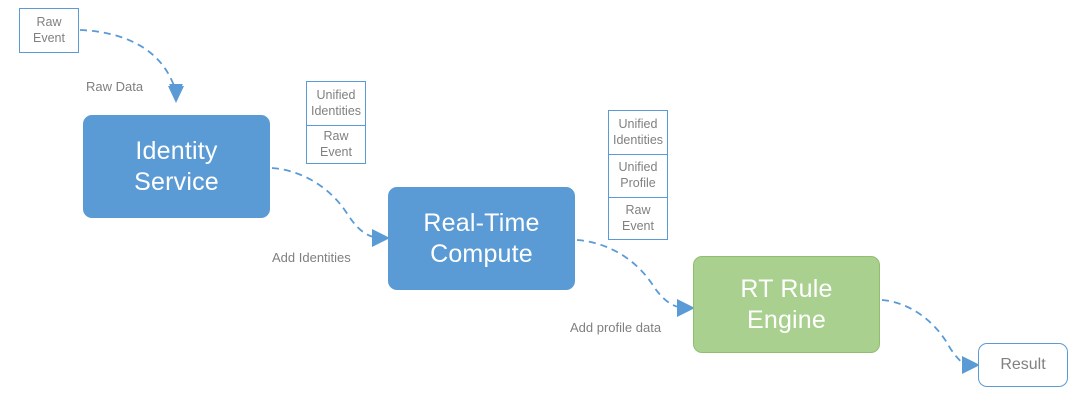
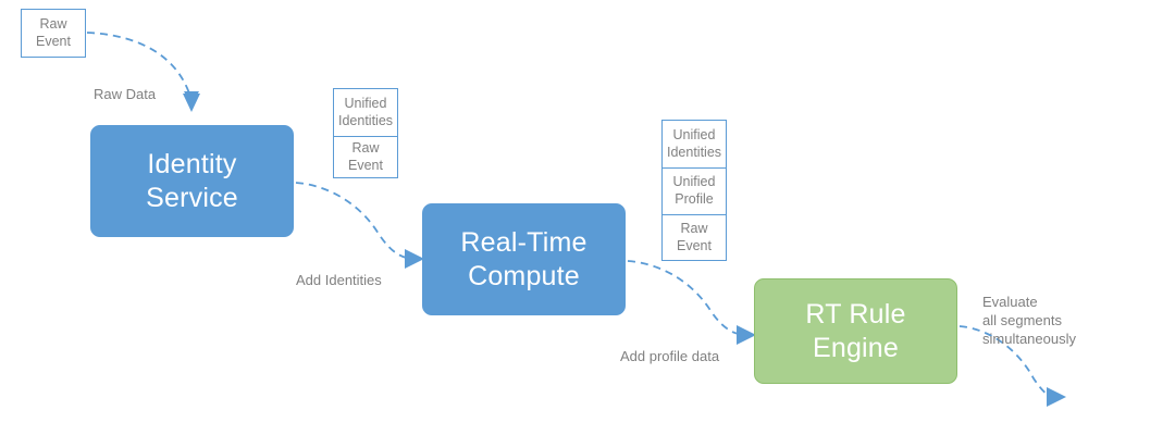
  Raw
  Event
  Identity
  Service
  Unified
  Identities
  Raw
  Event
  Real-Time
  Compute
  Unified
  Identities
  Unified
  Profile
  Raw
  Event
  RT Rule
  Engine
- Result
  Raw Data
  Add Identities
  Add profile data
+ Evaluate
+ all segments
+ simultaneously
